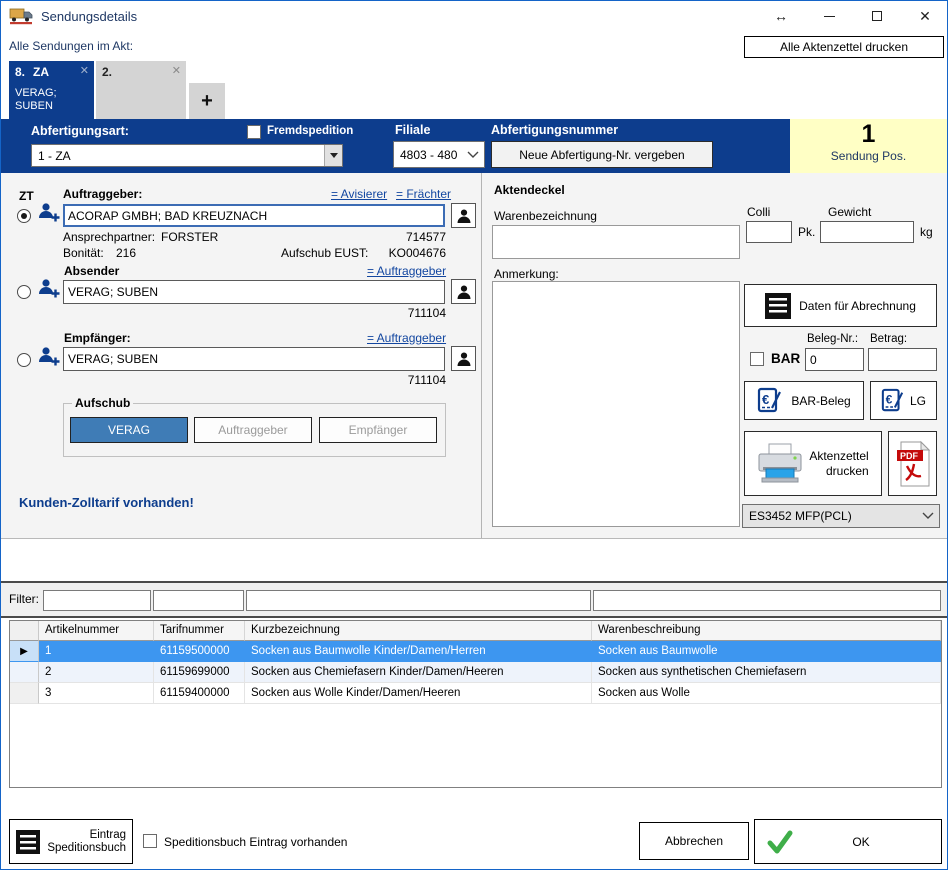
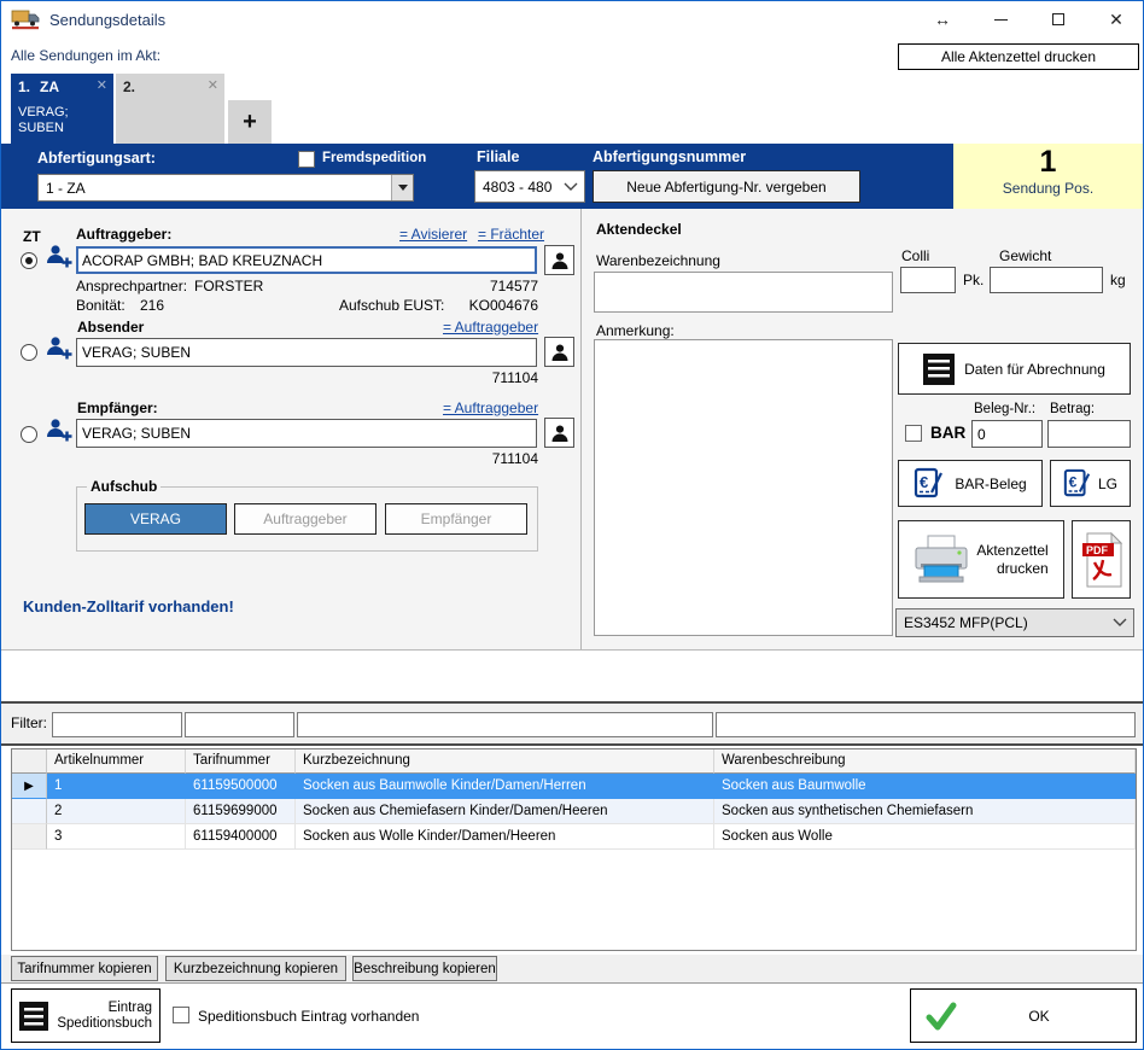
  Sendungsdetails
  ↔
  ✕
  Alle Sendungen im Akt:
  Alle Aktenzettel drucken
- 8. ZA
+ 1. ZA
  ✕
  VERAG;
  SUBEN
  2.
  ✕
  +
  Abfertigungsart:
  1 - ZA
  Fremdspedition
  Filiale
  4803 - 480
  Abfertigungsnummer
  Neue Abfertigung-Nr. vergeben
  1
  Sendung Pos.
  ZT
  Auftraggeber:
  = Avisierer
  = Frächter
  ACORAP GMBH; BAD KREUZNACH
  Ansprechpartner:
  FORSTER
  714577
  Bonität:
  216
  Aufschub EUST:
  KO004676
  Absender
  = Auftraggeber
  VERAG; SUBEN
  711104
  Empfänger:
  = Auftraggeber
  VERAG; SUBEN
  711104
  Aufschub
  VERAG
  Auftraggeber
  Empfänger
  Kunden-Zolltarif vorhanden!
  Aktendeckel
  Warenbezeichnung
  Anmerkung:
  Colli
  Pk.
  Gewicht
  kg
  Daten für Abrechnung
  Beleg-Nr.:
  Betrag:
  BAR
  0
  €
  BAR-Beleg
  €
  LG
  Aktenzettel
  drucken
  PDF
  ES3452 MFP(PCL)
  Filter:
  Artikelnummer
  Tarifnummer
  Kurzbezeichnung
  Warenbeschreibung
  ▶
  1
  61159500000
  Socken aus Baumwolle Kinder/Damen/Herren
  Socken aus Baumwolle
  2
  61159699000
  Socken aus Chemiefasern Kinder/Damen/Heeren
  Socken aus synthetischen Chemiefasern
  3
  61159400000
  Socken aus Wolle Kinder/Damen/Heeren
  Socken aus Wolle
+ Tarifnummer kopieren
+ Kurzbezeichnung kopieren
+ Beschreibung kopieren
  Eintrag
  Speditionsbuch
  Speditionsbuch Eintrag vorhanden
- Abbrechen
  OK
